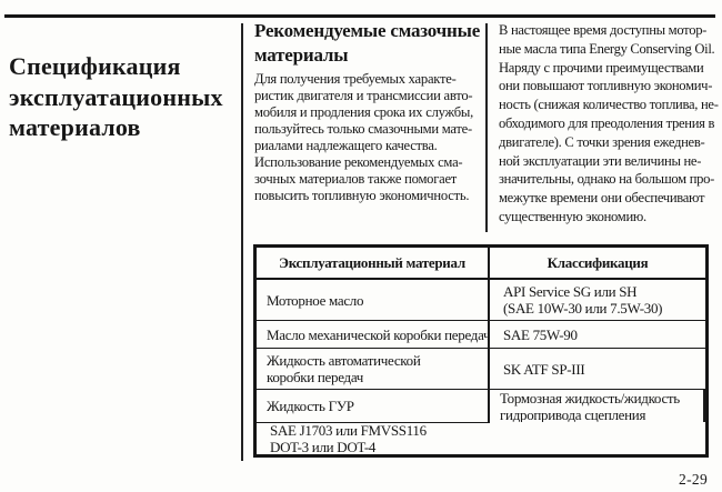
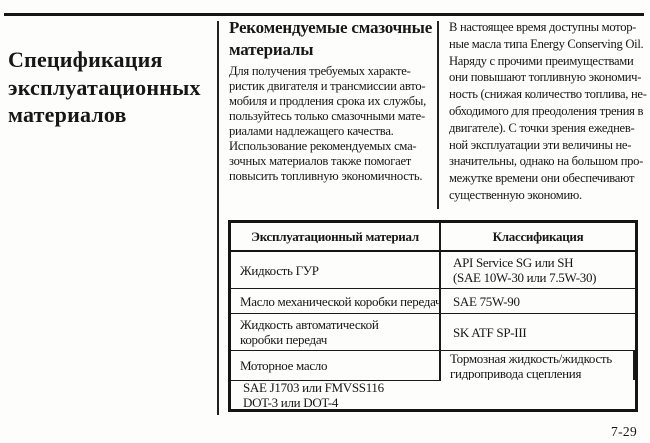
  Спецификация
  эксплуатационных
  материалов
  Рекомендуемые смазочные
  материалы
  Для получения требуемых характе-
  ристик двигателя и трансмиссии авто-
  мобиля и продления срока их службы,
  пользуйтесь только смазочными мате-
  риалами надлежащего качества.
  Использование рекомендуемых сма-
  зочных материалов также помогает
  повысить топливную экономичность.
  В настоящее время доступны мотор-
  ные масла типа Energy Conserving Oil.
  Наряду с прочими преимуществами
  они повышают топливную экономич-
  ность (снижая количество топлива, не-
  обходимого для преодоления трения в
  двигателе). С точки зрения ежеднев-
  ной эксплуатации эти величины не-
  значительны, однако на большом про-
  межутке времени они обеспечивают
  существенную экономию.
  Эксплуатационный материал
  Классификация
- Моторное масло
+ Жидкость ГУР
  API Service SG или SH
  (SAE 10W-30 или 7.5W-30)
  Масло механической коробки передач
  SAE 75W-90
  Жидкость автоматической
  коробки передач
  SK ATF SP-III
- Жидкость ГУР
+ Моторное масло
  Тормозная жидкость/жидкость
  гидропривода сцепления
  SAE J1703 или FMVSS116
  DOT-3 или DOT-4
- 2-29
+ 7-29
